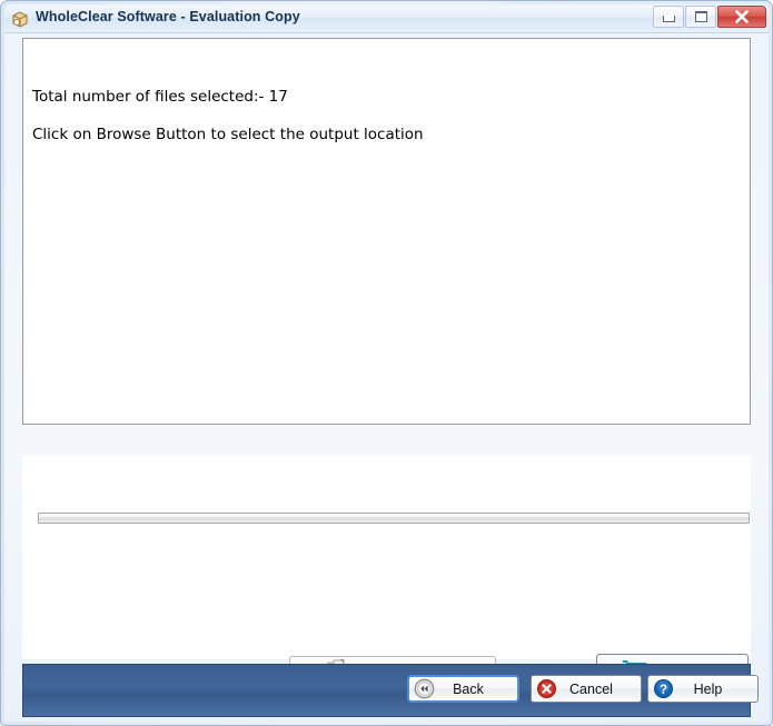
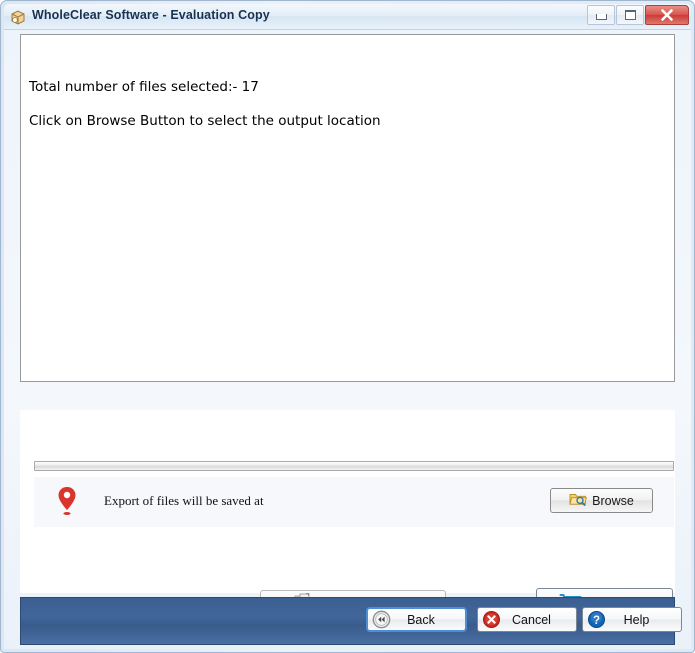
  WholeClear Software - Evaluation Copy
  Total number of files selected:- 17
  Click on Browse Button to select the output location
+ Export of files will be saved at
+ Browse
  Back
  Cancel
  ?
  Help
